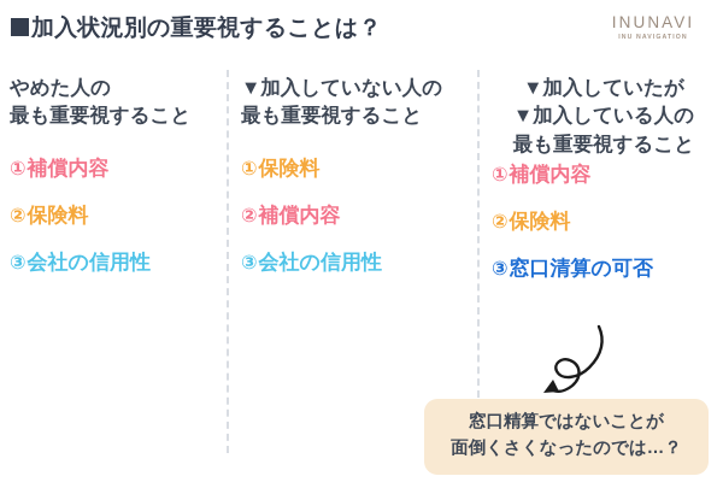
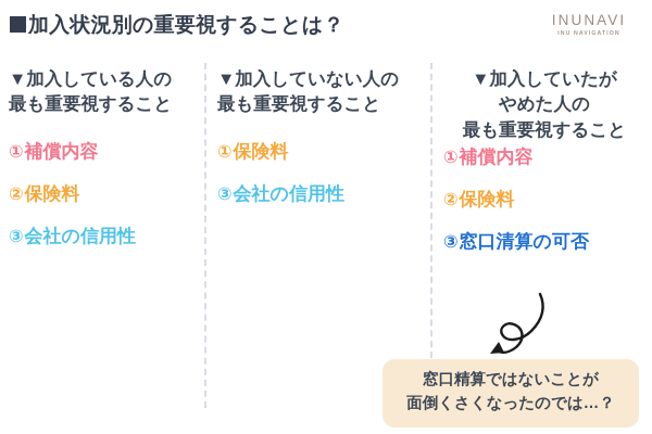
  加入状況別の重要視することは？
  INUNAVI
- やめた人の
+ ▼加入している人の
  最も重要視すること
  ①補償内容
  ②保険料
  ③会社の信用性
  ▼加入していない人の
  最も重要視すること
  ①保険料
- ②補償内容
  ③会社の信用性
  ▼加入していたが
- ▼加入している人の
+ やめた人の
  最も重要視すること
  ①補償内容
  ②保険料
  ③窓口清算の可否
  窓口精算ではないことが
  面倒くさくなったのでは…？
